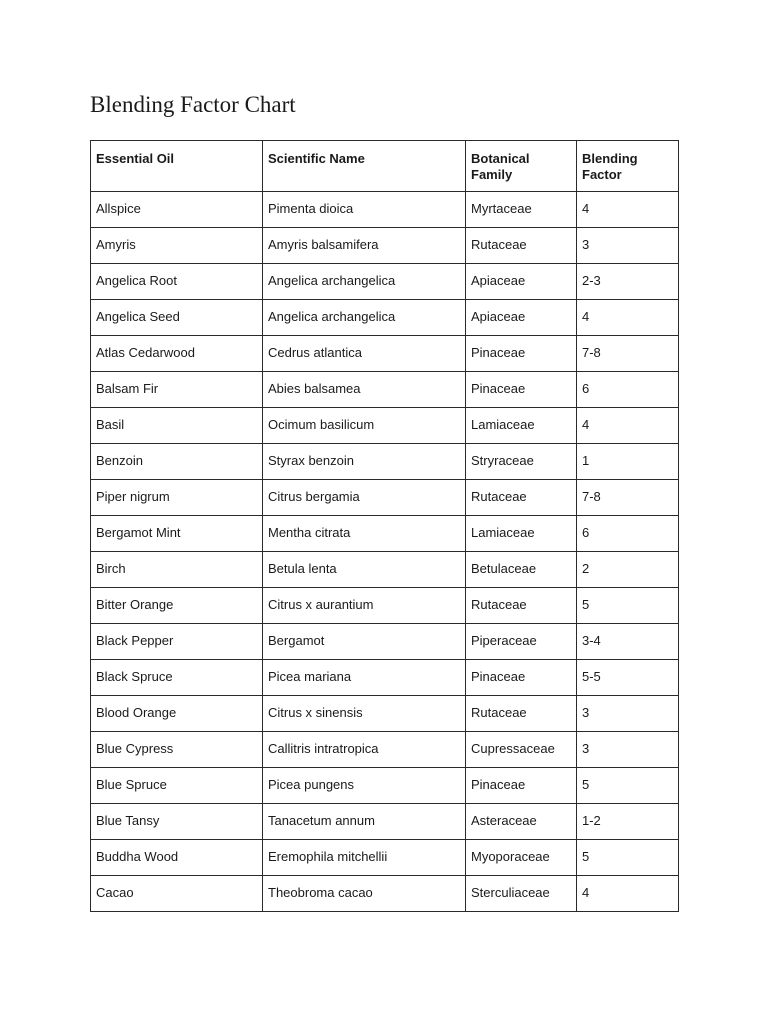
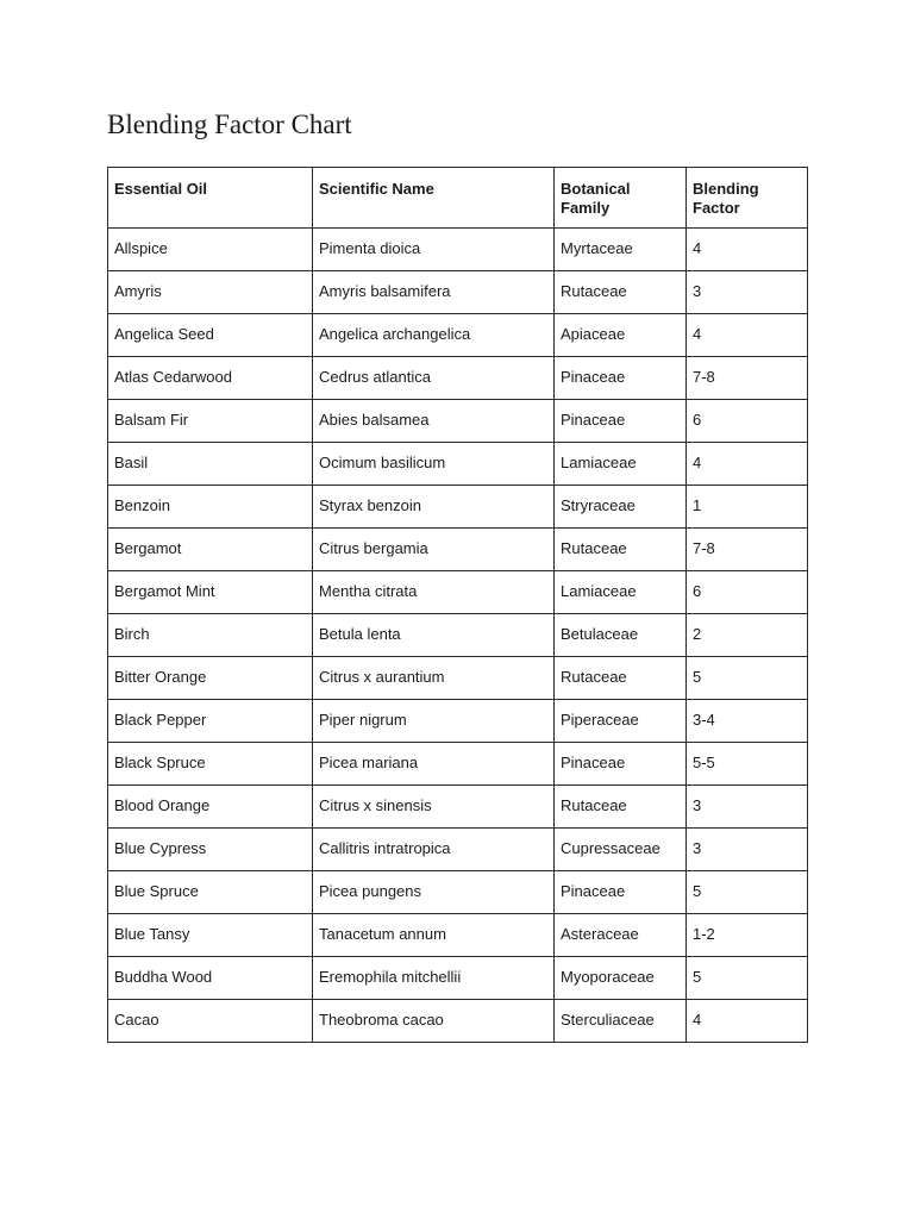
  Blending Factor Chart
  Essential Oil	Scientific Name	Botanical Family	Blending Factor
  Allspice	Pimenta dioica	Myrtaceae	4
  Amyris	Amyris balsamifera	Rutaceae	3
- Angelica Root	Angelica archangelica	Apiaceae	2-3
  Angelica Seed	Angelica archangelica	Apiaceae	4
  Atlas Cedarwood	Cedrus atlantica	Pinaceae	7-8
  Balsam Fir	Abies balsamea	Pinaceae	6
  Basil	Ocimum basilicum	Lamiaceae	4
  Benzoin	Styrax benzoin	Stryraceae	1
- Piper nigrum	Citrus bergamia	Rutaceae	7-8
+ Bergamot	Citrus bergamia	Rutaceae	7-8
  Bergamot Mint	Mentha citrata	Lamiaceae	6
  Birch	Betula lenta	Betulaceae	2
  Bitter Orange	Citrus x aurantium	Rutaceae	5
- Black Pepper	Bergamot	Piperaceae	3-4
+ Black Pepper	Piper nigrum	Piperaceae	3-4
  Black Spruce	Picea mariana	Pinaceae	5-5
  Blood Orange	Citrus x sinensis	Rutaceae	3
  Blue Cypress	Callitris intratropica	Cupressaceae	3
  Blue Spruce	Picea pungens	Pinaceae	5
  Blue Tansy	Tanacetum annum	Asteraceae	1-2
  Buddha Wood	Eremophila mitchellii	Myoporaceae	5
  Cacao	Theobroma cacao	Sterculiaceae	4
